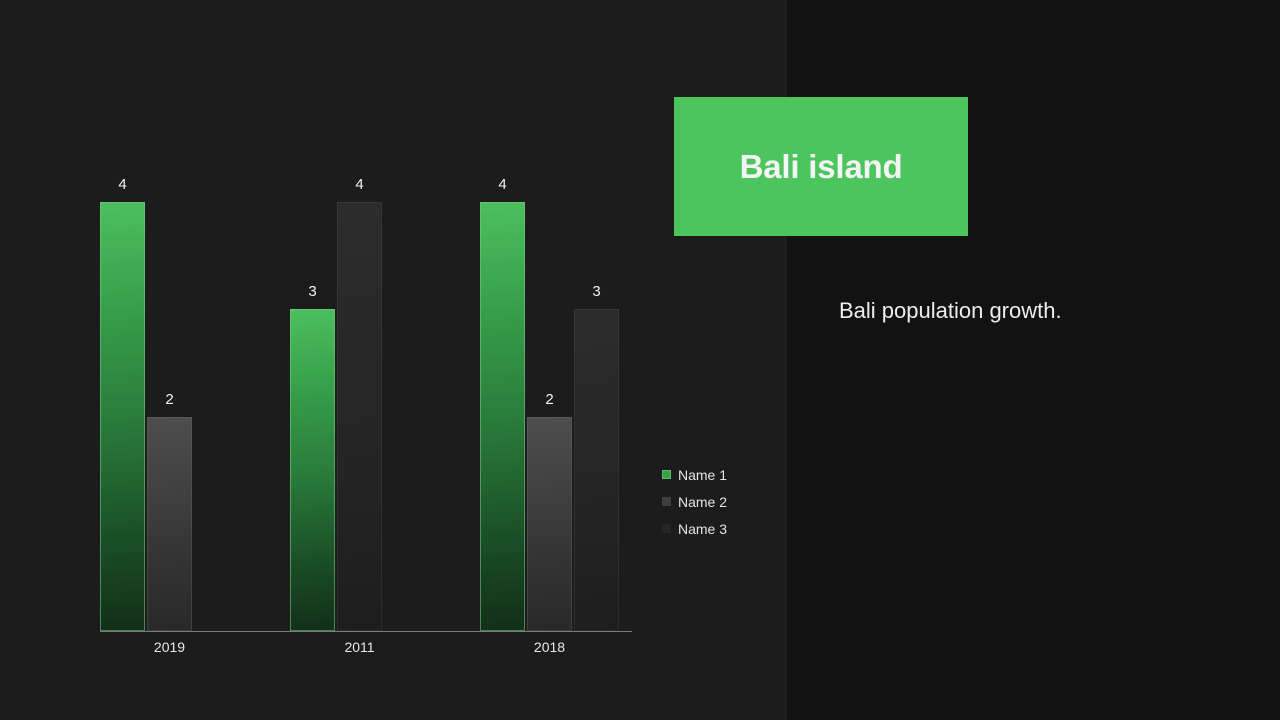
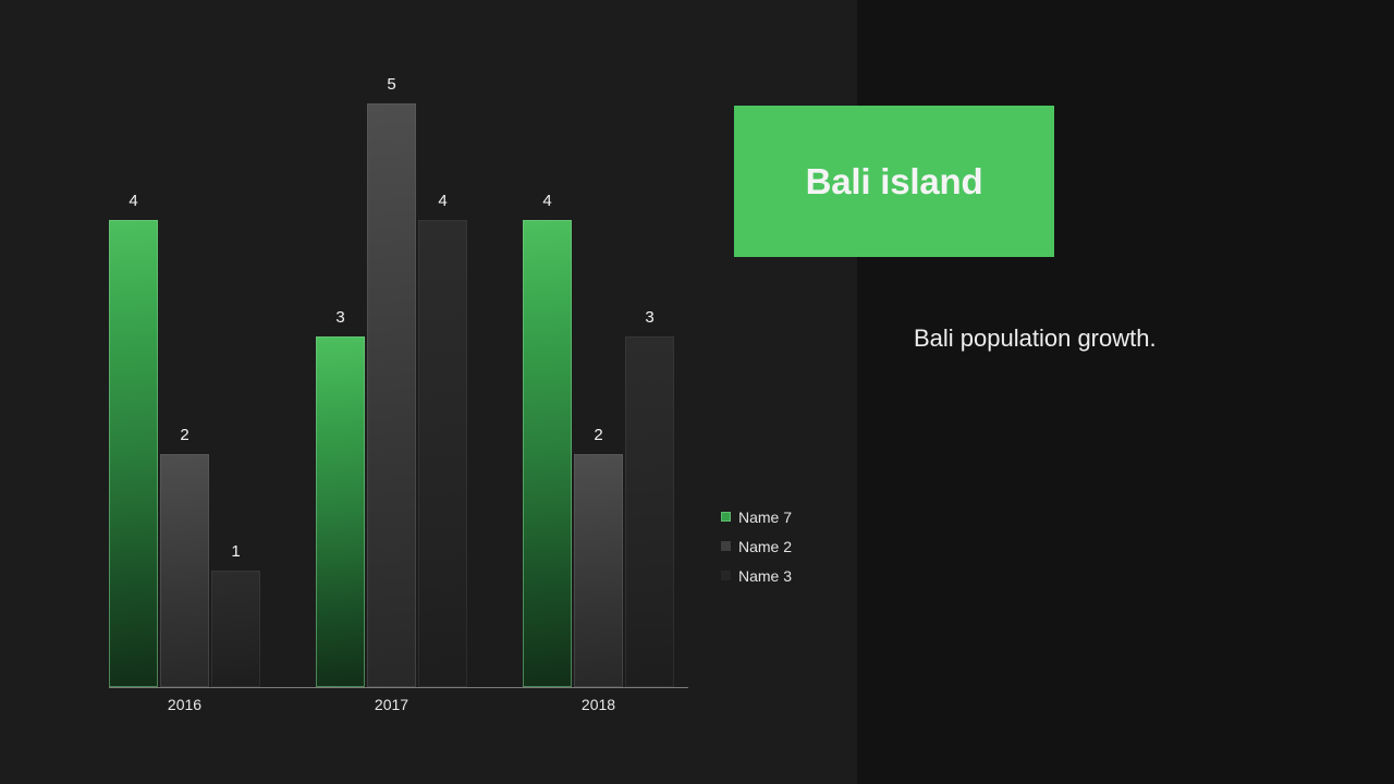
  4
  2
+ 1
  3
+ 5
  4
  4
  2
  3
- Name 1
+ Name 7
  Name 2
  Name 3
  Bali island
  Bali population growth.
- 2019
+ 2016
- 2011
+ 2017
  2018
